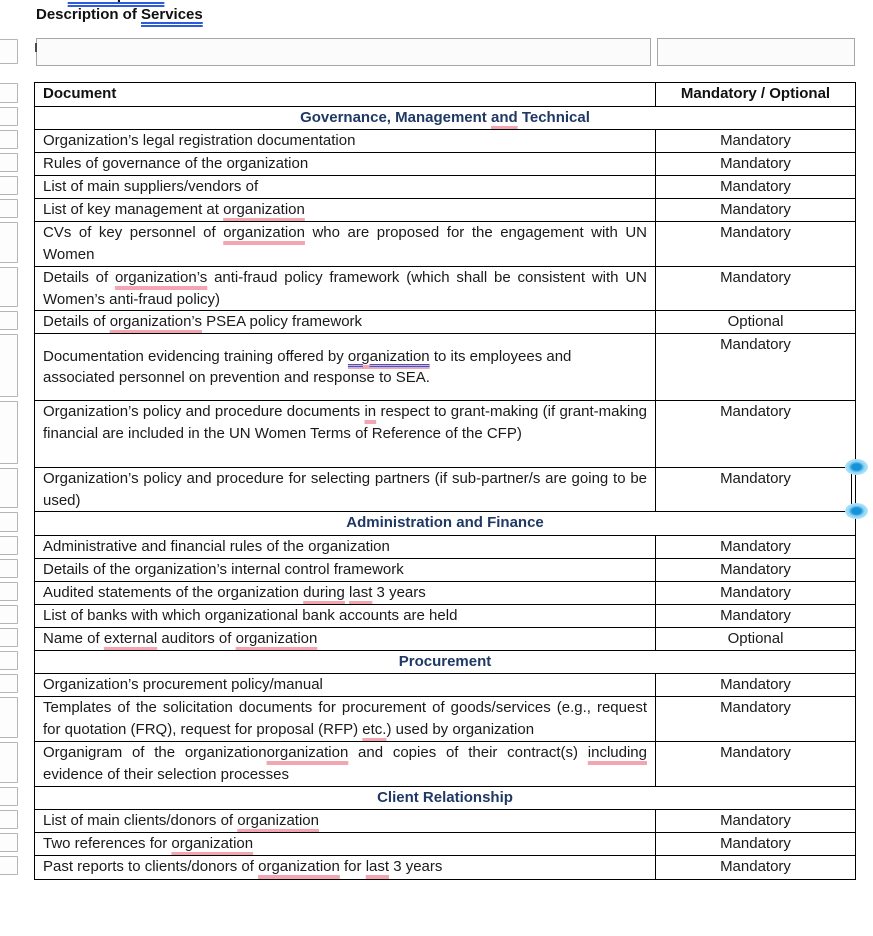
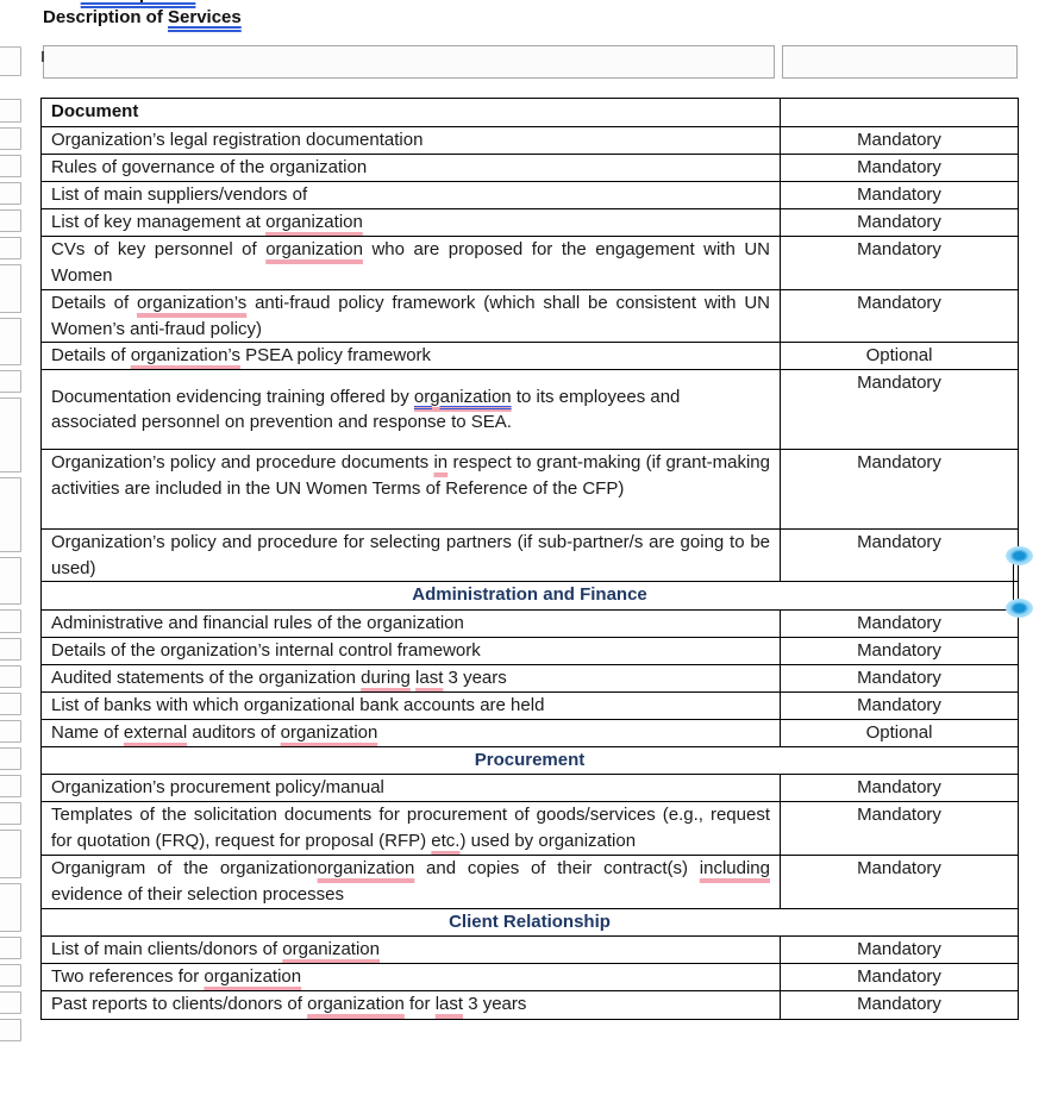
  Description of Services
  Document
- Mandatory / Optional
- Governance, Management and Technical
  Organization’s legal registration documentation
  Mandatory
  Rules of governance of the organization
  Mandatory
  List of main suppliers/vendors of
  Mandatory
  List of key management at organization
  Mandatory
  CVs of key personnel of organization who are proposed for the engagement with UN Women
  Mandatory
  Details of organization’s anti-fraud policy framework (which shall be consistent with UN Women’s anti-fraud policy)
  Mandatory
  Details of organization’s PSEA policy framework
  Optional
  Documentation evidencing training offered by organization to its employees and associated personnel on prevention and response to SEA.
  Mandatory
- Organization’s policy and procedure documents in respect to grant-making (if grant-making financial are included in the UN Women Terms of Reference of the CFP)
+ Organization’s policy and procedure documents in respect to grant-making (if grant-making activities are included in the UN Women Terms of Reference of the CFP)
  Mandatory
  Organization’s policy and procedure for selecting partners (if sub-partner/s are going to be used)
  Mandatory
  Administration and Finance
  Administrative and financial rules of the organization
  Mandatory
  Details of the organization’s internal control framework
  Mandatory
  Audited statements of the organization during last 3 years
  Mandatory
  List of banks with which organizational bank accounts are held
  Mandatory
  Name of external auditors of organization
  Optional
  Procurement
  Organization’s procurement policy/manual
  Mandatory
  Templates of the solicitation documents for procurement of goods/services (e.g., request for quotation (FRQ), request for proposal (RFP) etc.) used by organization
  Mandatory
  Organigram of the organizationorganization and copies of their contract(s) including evidence of their selection processes
  Mandatory
  Client Relationship
  List of main clients/donors of organization
  Mandatory
  Two references for organization
  Mandatory
  Past reports to clients/donors of organization for last 3 years
  Mandatory
